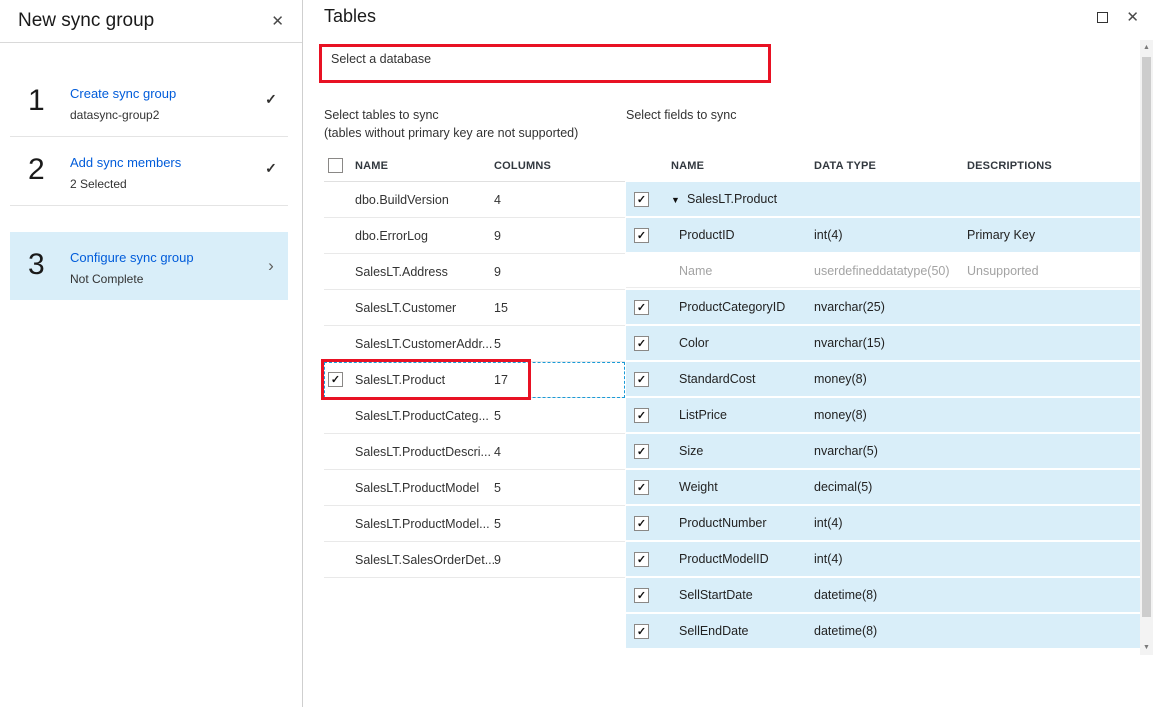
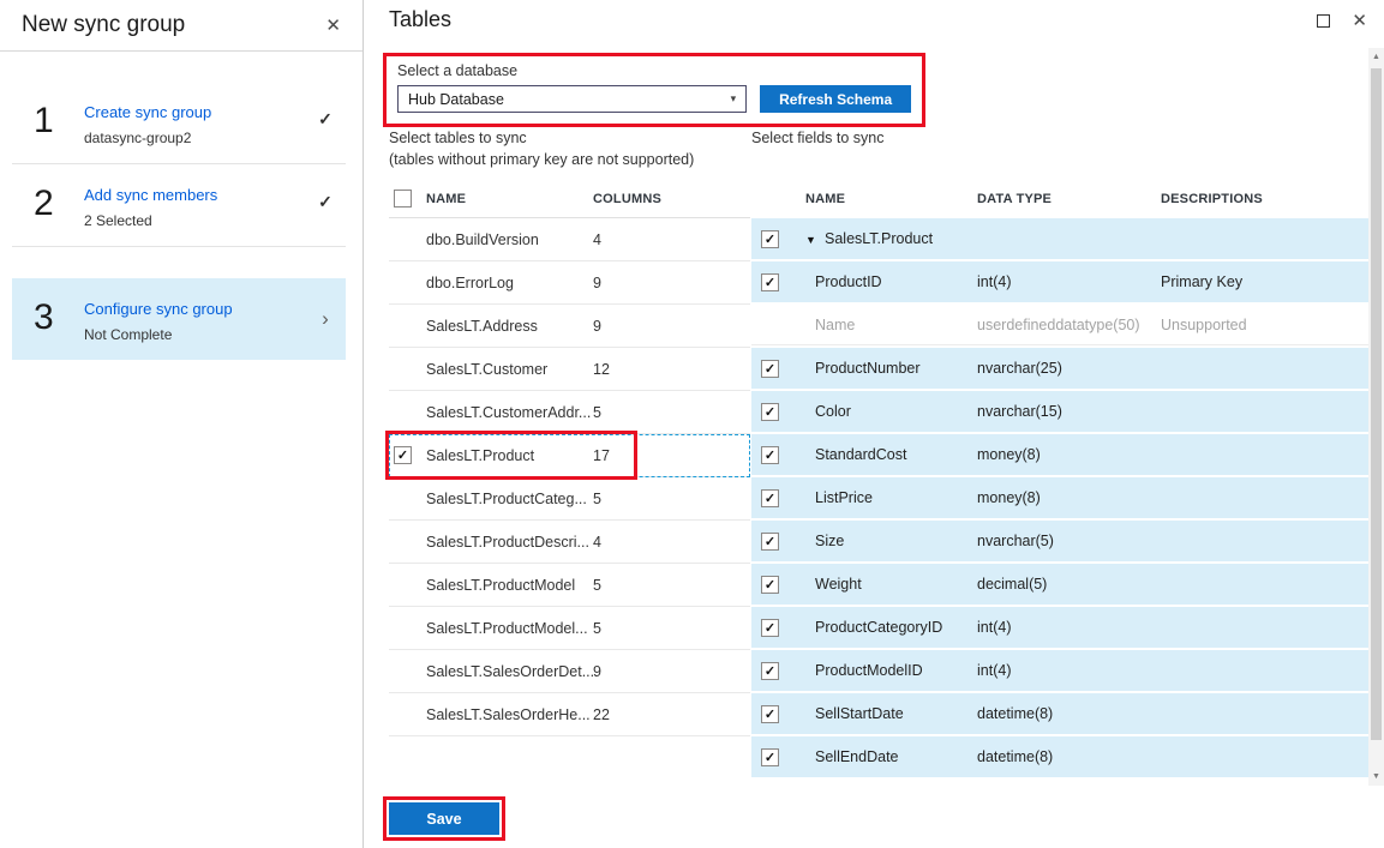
  New sync group
  ✕
  1
  Create sync group
  datasync-group2
  ✓
  2
  Add sync members
  2 Selected
  ✓
  3
  Configure sync group
  Not Complete
  ›
  Tables
  ✕
  Select a database
+ Hub Database
+ ▾
+ Refresh Schema
  Select tables to sync
  (tables without primary key are not supported)
  NAME
  COLUMNS
  dbo.BuildVersion
  4
  dbo.ErrorLog
  9
  SalesLT.Address
  9
  SalesLT.Customer
- 15
+ 12
  SalesLT.CustomerAddr...
  5
  ✓
  SalesLT.Product
  17
  SalesLT.ProductCateg...
  5
  SalesLT.ProductDescri...
  4
  SalesLT.ProductModel
  5
  SalesLT.ProductModel...
  5
  SalesLT.SalesOrderDet...
  9
+ SalesLT.SalesOrderHe...
+ 22
  Select fields to sync
  NAME
  DATA TYPE
  DESCRIPTIONS
  ✓
  ▼ SalesLT.Product
  ✓
  ProductID
  int(4)
  Primary Key
  Name
  userdefineddatatype(50)
  Unsupported
  ✓
- ProductCategoryID
+ ProductNumber
  nvarchar(25)
  ✓
  Color
  nvarchar(15)
  ✓
  StandardCost
  money(8)
  ✓
  ListPrice
  money(8)
  ✓
  Size
  nvarchar(5)
  ✓
  Weight
  decimal(5)
  ✓
- ProductNumber
+ ProductCategoryID
  int(4)
  ✓
  ProductModelID
  int(4)
  ✓
  SellStartDate
  datetime(8)
  ✓
  SellEndDate
  datetime(8)
+ Save
